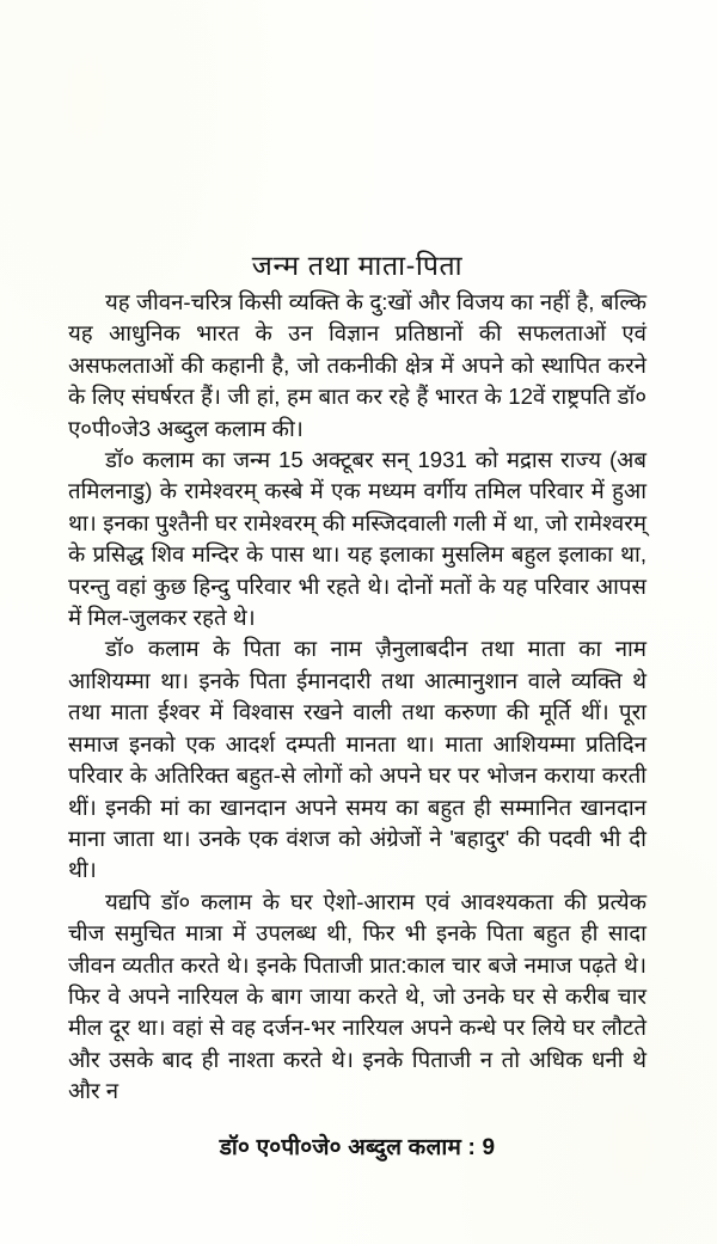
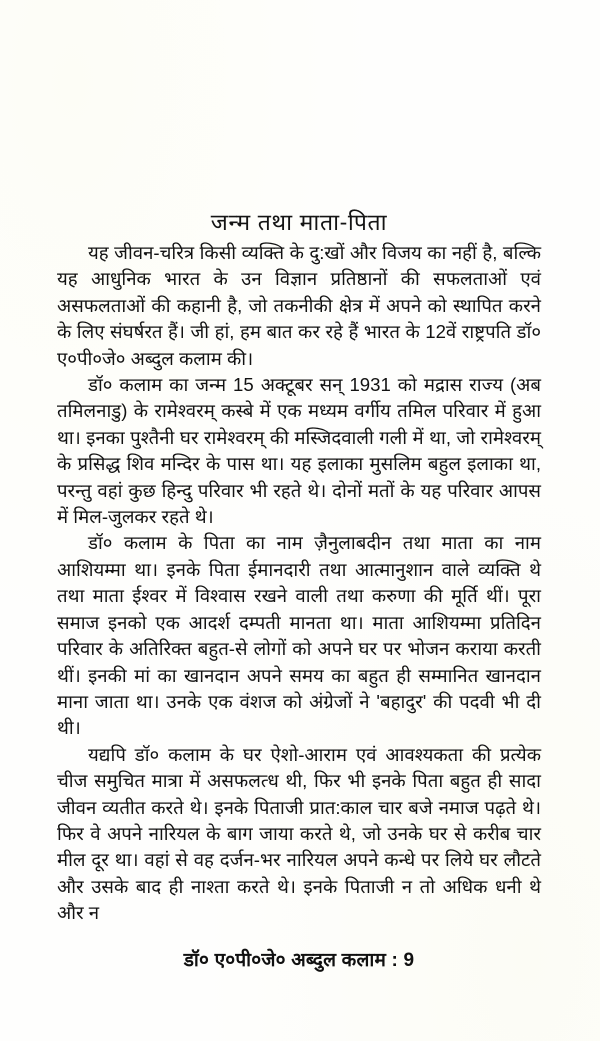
  जन्म तथा माता-पिता
- यह जीवन-चरित्र किसी व्यक्ति के दु:खों और विजय का नहीं है, बल्कि यह आधुनिक भारत के उन विज्ञान प्रतिष्ठानों की सफलताओं एवं असफलताओं की कहानी है, जो तकनीकी क्षेत्र में अपने को स्थापित करने के लिए संघर्षरत हैं। जी हां, हम बात कर रहे हैं भारत के 12वें राष्ट्रपति डॉ० ए०पी०जे3 अब्दुल कलाम की।
+ यह जीवन-चरित्र किसी व्यक्ति के दु:खों और विजय का नहीं है, बल्कि यह आधुनिक भारत के उन विज्ञान प्रतिष्ठानों की सफलताओं एवं असफलताओं की कहानी है, जो तकनीकी क्षेत्र में अपने को स्थापित करने के लिए संघर्षरत हैं। जी हां, हम बात कर रहे हैं भारत के 12वें राष्ट्रपति डॉ० ए०पी०जे० अब्दुल कलाम की।
  डॉ० कलाम का जन्म 15 अक्टूबर सन् 1931 को मद्रास राज्य (अब तमिलनाडु) के रामेश्वरम् कस्बे में एक मध्यम वर्गीय तमिल परिवार में हुआ था। इनका पुश्तैनी घर रामेश्वरम् की मस्जिदवाली गली में था, जो रामेश्वरम् के प्रसिद्ध शिव मन्दिर के पास था। यह इलाका मुसलिम बहुल इलाका था, परन्तु वहां कुछ हिन्दु परिवार भी रहते थे। दोनों मतों के यह परिवार आपस में मिल-जुलकर रहते थे।
  डॉ० कलाम के पिता का नाम ज़ैनुलाबदीन तथा माता का नाम आशियम्मा था। इनके पिता ईमानदारी तथा आत्मानुशान वाले व्यक्ति थे तथा माता ईश्वर में विश्वास रखने वाली तथा करुणा की मूर्ति थीं। पूरा समाज इनको एक आदर्श दम्पती मानता था। माता आशियम्मा प्रतिदिन परिवार के अतिरिक्त बहुत-से लोगों को अपने घर पर भोजन कराया करती थीं। इनकी मां का खानदान अपने समय का बहुत ही सम्मानित खानदान माना जाता था। उनके एक वंशज को अंग्रेजों ने 'बहादुर' की पदवी भी दी थी।
- यद्यपि डॉ० कलाम के घर ऐशो-आराम एवं आवश्यकता की प्रत्येक चीज समुचित मात्रा में उपलब्ध थी, फिर भी इनके पिता बहुत ही सादा जीवन व्यतीत करते थे। इनके पिताजी प्रात:काल चार बजे नमाज पढ़ते थे। फिर वे अपने नारियल के बाग जाया करते थे, जो उनके घर से करीब चार मील दूर था। वहां से वह दर्जन-भर नारियल अपने कन्धे पर लिये घर लौटते और उसके बाद ही नाश्ता करते थे। इनके पिताजी न तो अधिक धनी थे और न
+ यद्यपि डॉ० कलाम के घर ऐशो-आराम एवं आवश्यकता की प्रत्येक चीज समुचित मात्रा में असफलत्ध थी, फिर भी इनके पिता बहुत ही सादा जीवन व्यतीत करते थे। इनके पिताजी प्रात:काल चार बजे नमाज पढ़ते थे। फिर वे अपने नारियल के बाग जाया करते थे, जो उनके घर से करीब चार मील दूर था। वहां से वह दर्जन-भर नारियल अपने कन्धे पर लिये घर लौटते और उसके बाद ही नाश्ता करते थे। इनके पिताजी न तो अधिक धनी थे और न
  डॉ० ए०पी०जे० अब्दुल कलाम : 9
